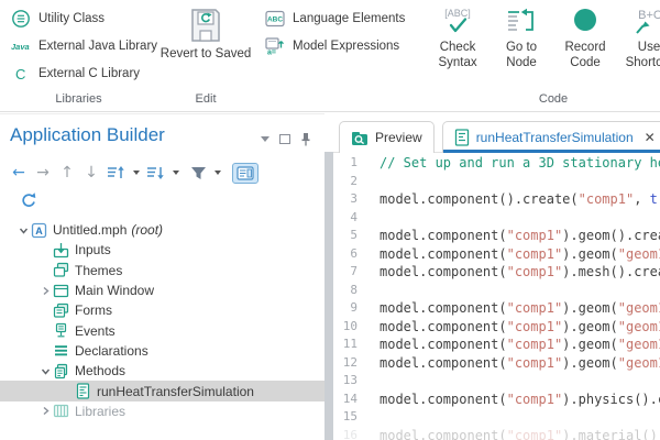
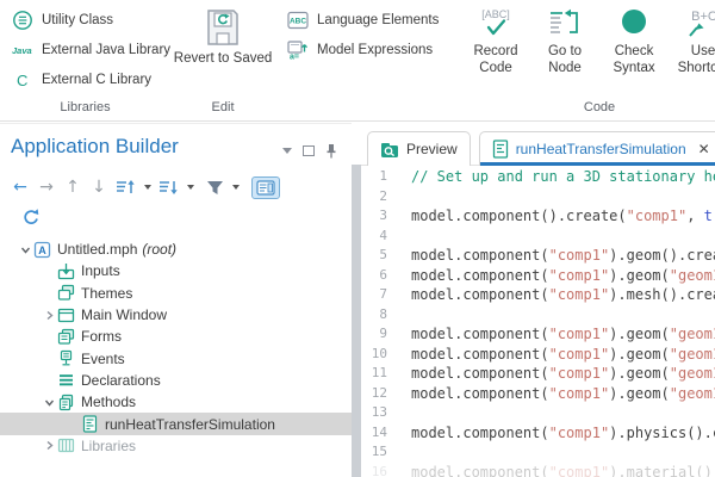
  Utility Class
  Java
  External Java Library
  C
  External C Library
  Libraries
  Revert to Saved
  Edit
  Language Elements
  Model Expressions
  [ABC]
- Check Syntax
+ Record Code
  Go to Node
- Record Code
+ Check Syntax
  B+C
  Use Shortc
  Code
  Application Builder
  ←
  →
  ↑
  ↓
  A
  Untitled.mph
  (root)
  Inputs
  Themes
  Main Window
  Forms
  Events
  Declarations
  Methods
  runHeatTransferSimulation
  Libraries
  Preview
  runHeatTransferSimulation
  ✕
  1
  // Set up and run a 3D stationary h
  2
  3
  model.component().create("comp1", t
  4
  5
  model.component("comp1").geom().cre
  6
  model.component("comp1").geom("geom
  7
  model.component("comp1").mesh().cre
  8
  9
  model.component("comp1").geom("geom
  10
  model.component("comp1").geom("geom
  11
  model.component("comp1").geom("geom
  12
  model.component("comp1").geom("geom
  13
  14
  model.component("comp1").physics().
  15
  16
  model.component("comp1").material()
